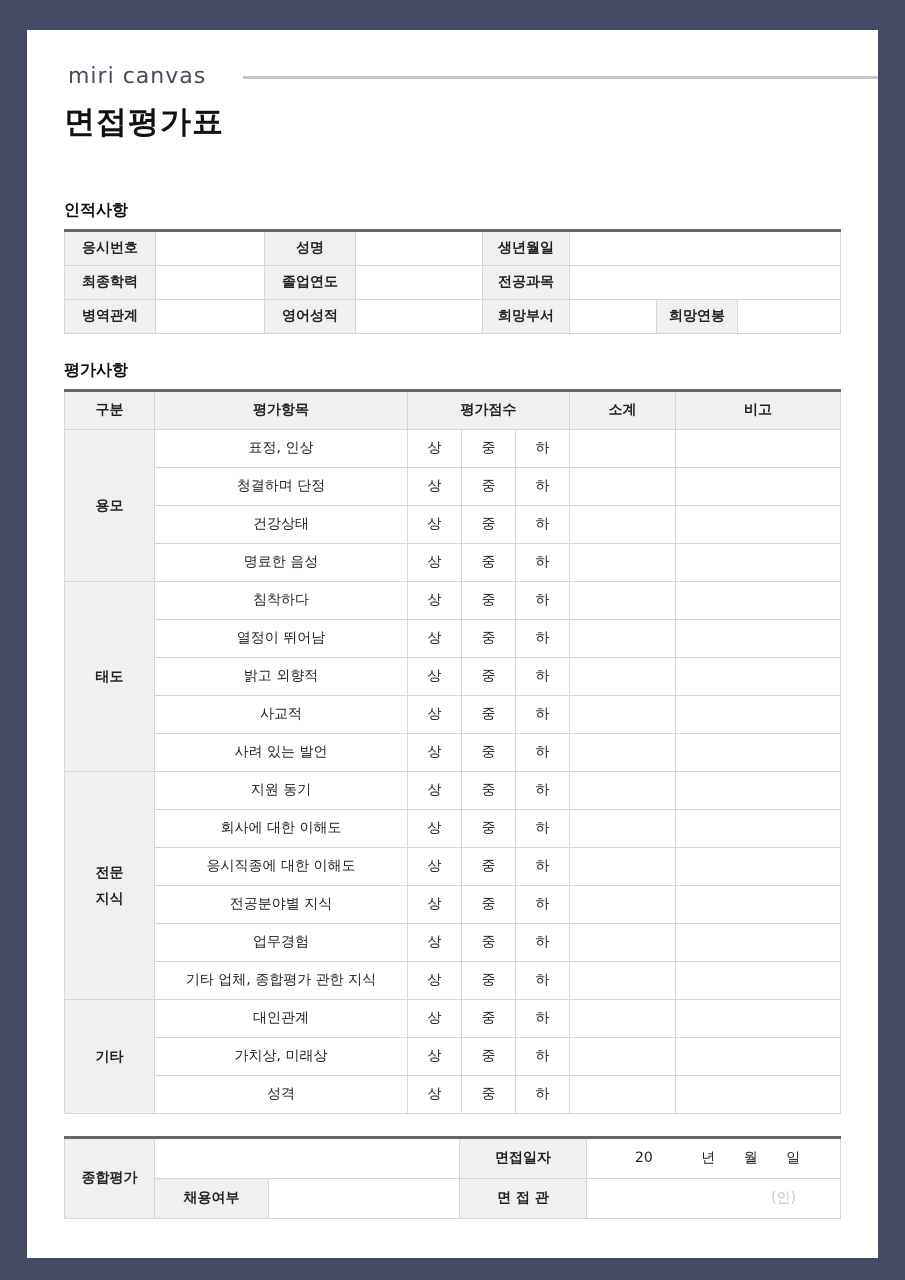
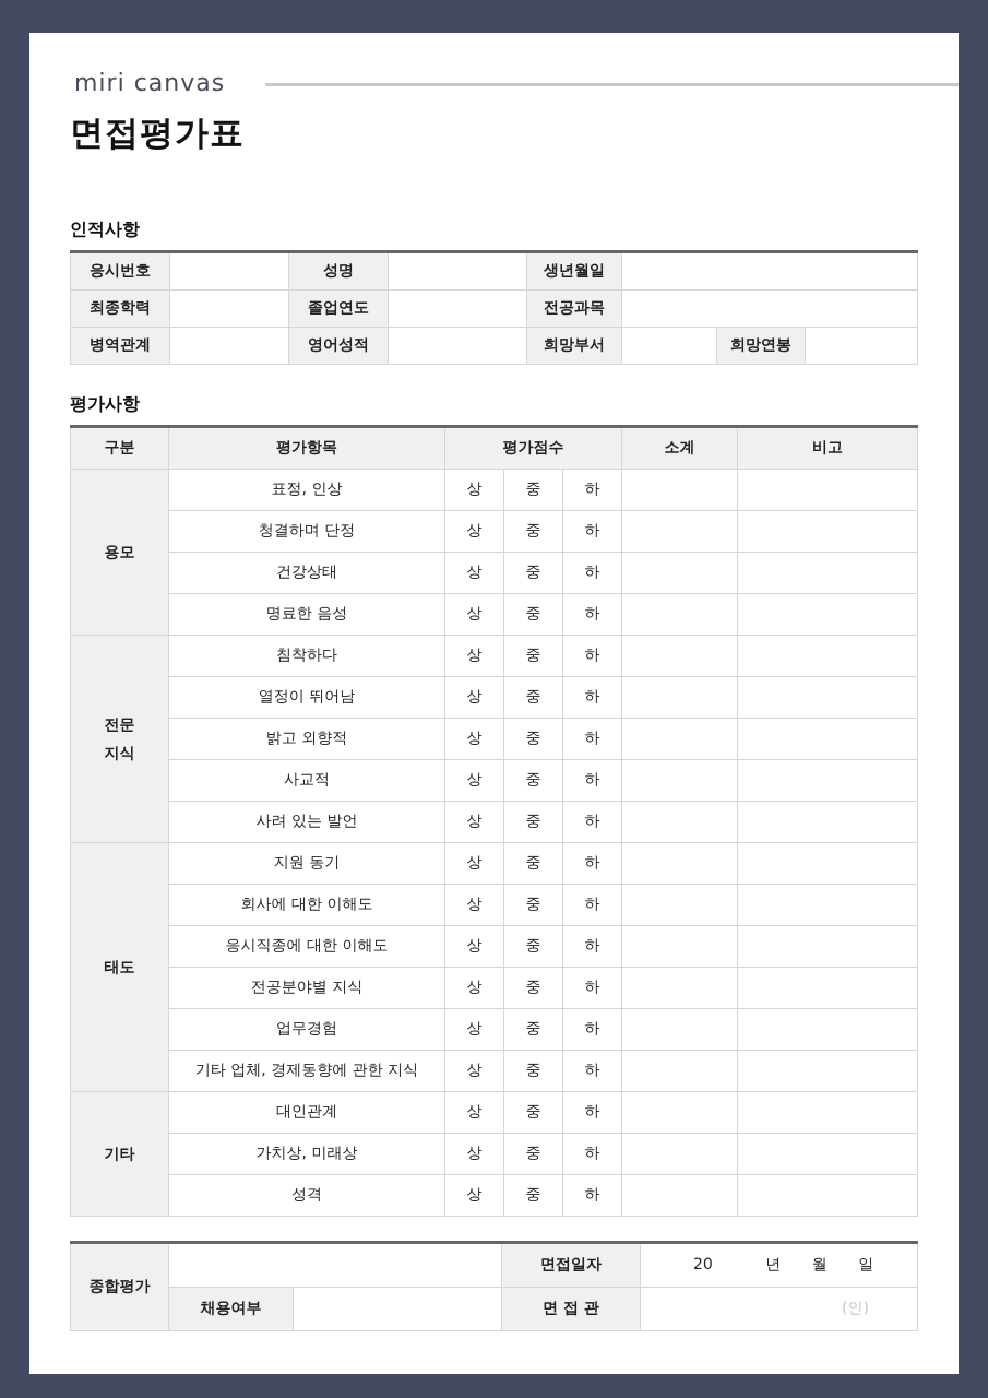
  miri canvas
  면접평가표
  인적사항
  응시번호		성명		생년월일
  최종학력		졸업연도		전공과목
  병역관계		영어성적		희망부서		희망연봉
  평가사항
  구분	평가항목	평가점수	소계	비고
  용모	표정, 인상	상	중	하
  청결하며 단정	상	중	하
  건강상태	상	중	하
  명료한 음성	상	중	하
- 태도	침착하다	상	중	하
+ 전문 지식	침착하다	상	중	하
  열정이 뛰어남	상	중	하
  밝고 외향적	상	중	하
  사교적	상	중	하
  사려 있는 발언	상	중	하
- 전문 지식	지원 동기	상	중	하
+ 태도	지원 동기	상	중	하
  회사에 대한 이해도	상	중	하
  응시직종에 대한 이해도	상	중	하
  전공분야별 지식	상	중	하
  업무경험	상	중	하
- 기타 업체, 종합평가 관한 지식	상	중	하
+ 기타 업체, 경제동향에 관한 지식	상	중	하
  기타	대인관계	상	중	하
  가치상, 미래상	상	중	하
  성격	상	중	하
  종합평가		면접일자	20 년 월 일
  채용여부		면 접 관	(인)
